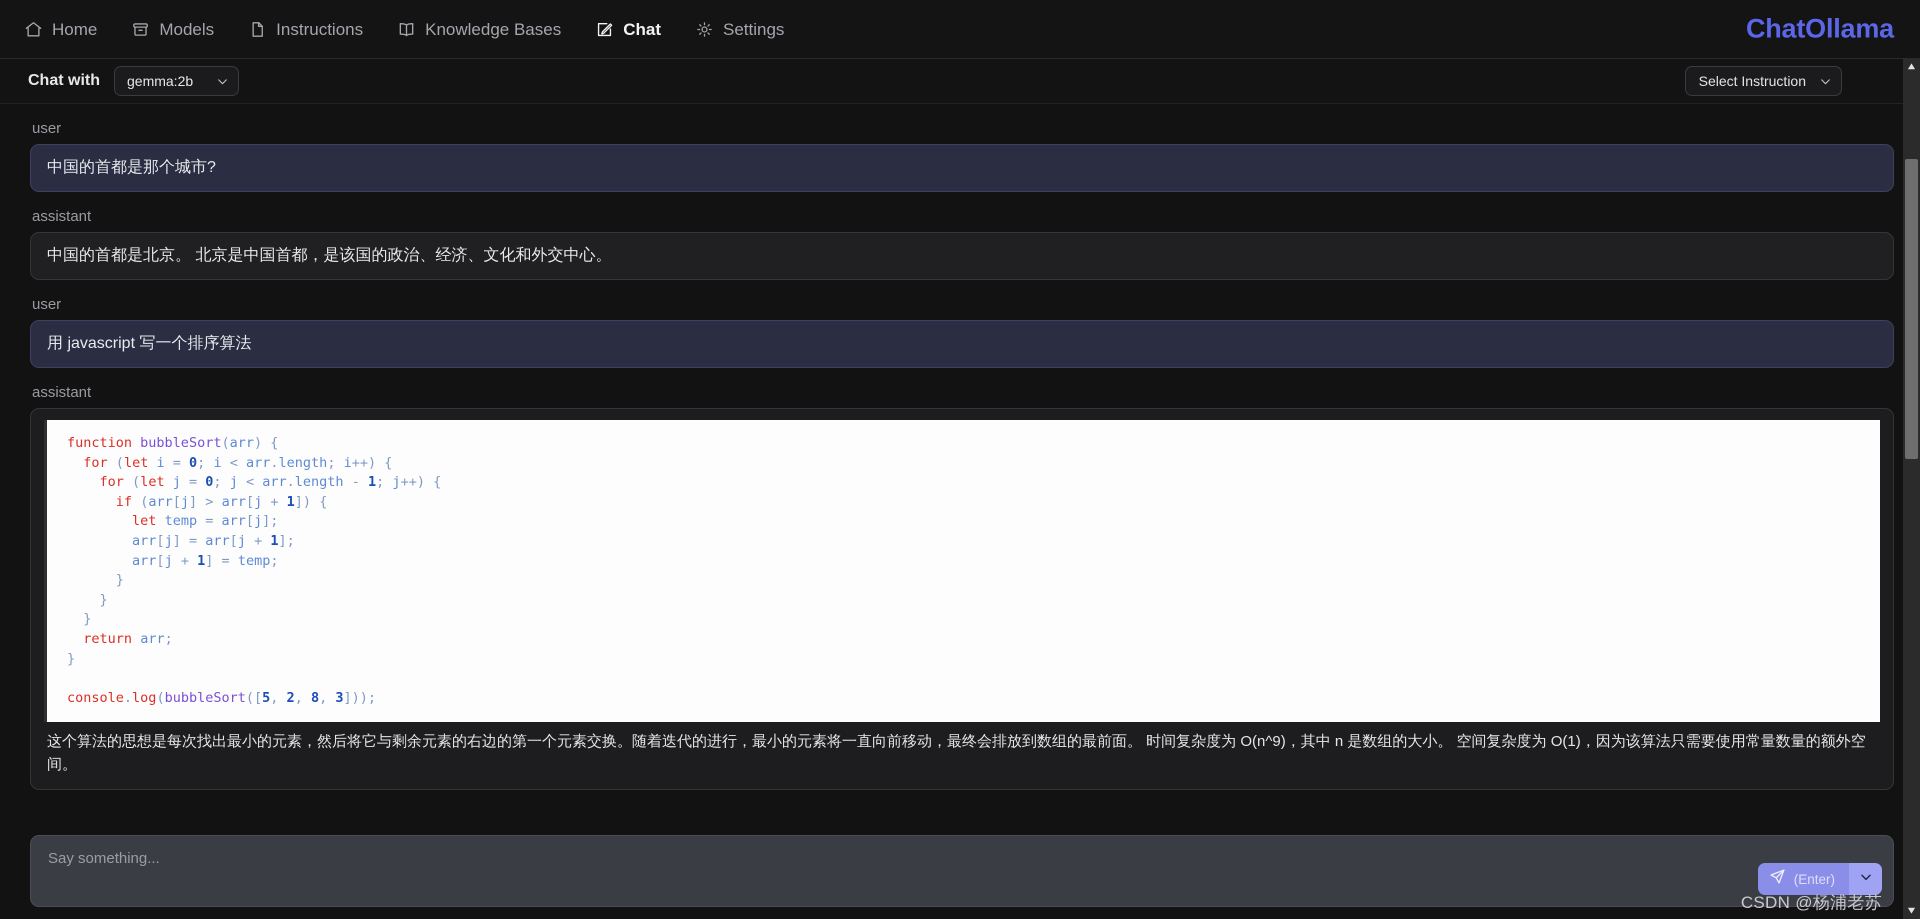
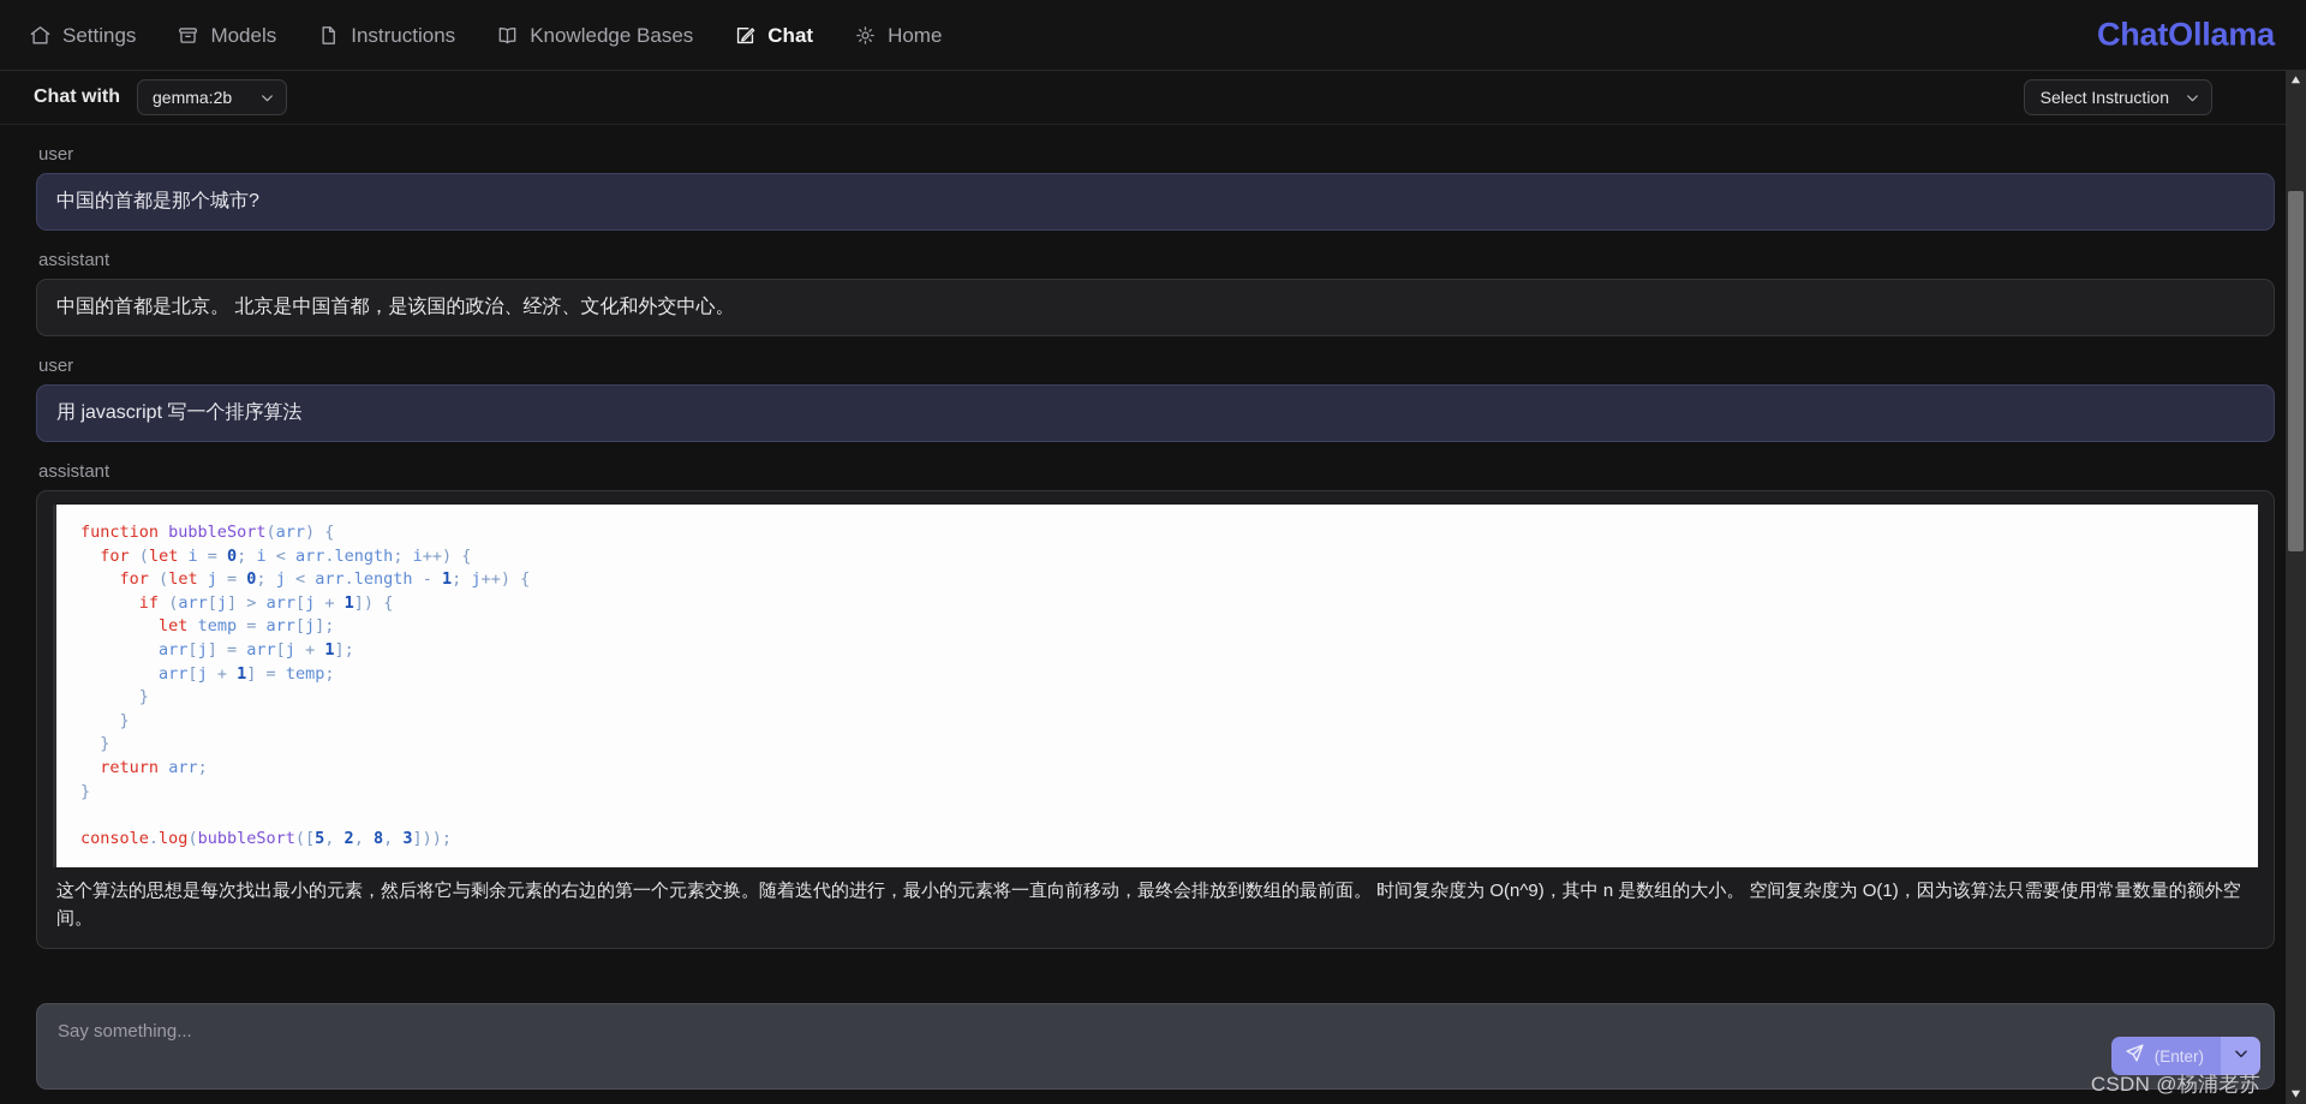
- Home
+ Settings
  Models
  Instructions
  Knowledge Bases
  Chat
- Settings
+ Home
  ChatOllama
  Chat with
  gemma:2b
  Select Instruction
  user
  中国的首都是那个城市?
  assistant
  中国的首都是北京。 北京是中国首都，是该国的政治、经济、文化和外交中心。
  user
  用 javascript 写一个排序算法
  assistant
  function bubbleSort(arr) { for (let i = 0; i < arr.length; i++) { for (let j = 0; j < arr.length - 1; j++) { if (arr[j] > arr[j + 1]) { let temp = arr[j]; arr[j] = arr[j + 1]; arr[j + 1] = temp; } } } return arr; } console.log(bubbleSort([5, 2, 8, 3]));
  这个算法的思想是每次找出最小的元素，然后将它与剩余元素的右边的第一个元素交换。随着迭代的进行，最小的元素将一直向前移动，最终会排放到数组的最前面。 时间复杂度为 O(n^9)，其中 n 是数组的大小。 空间复杂度为 O(1)，因为该算法只需要使用常量数量的额外空间。
  Say something...
  (Enter)
  CSDN @杨浦老苏
